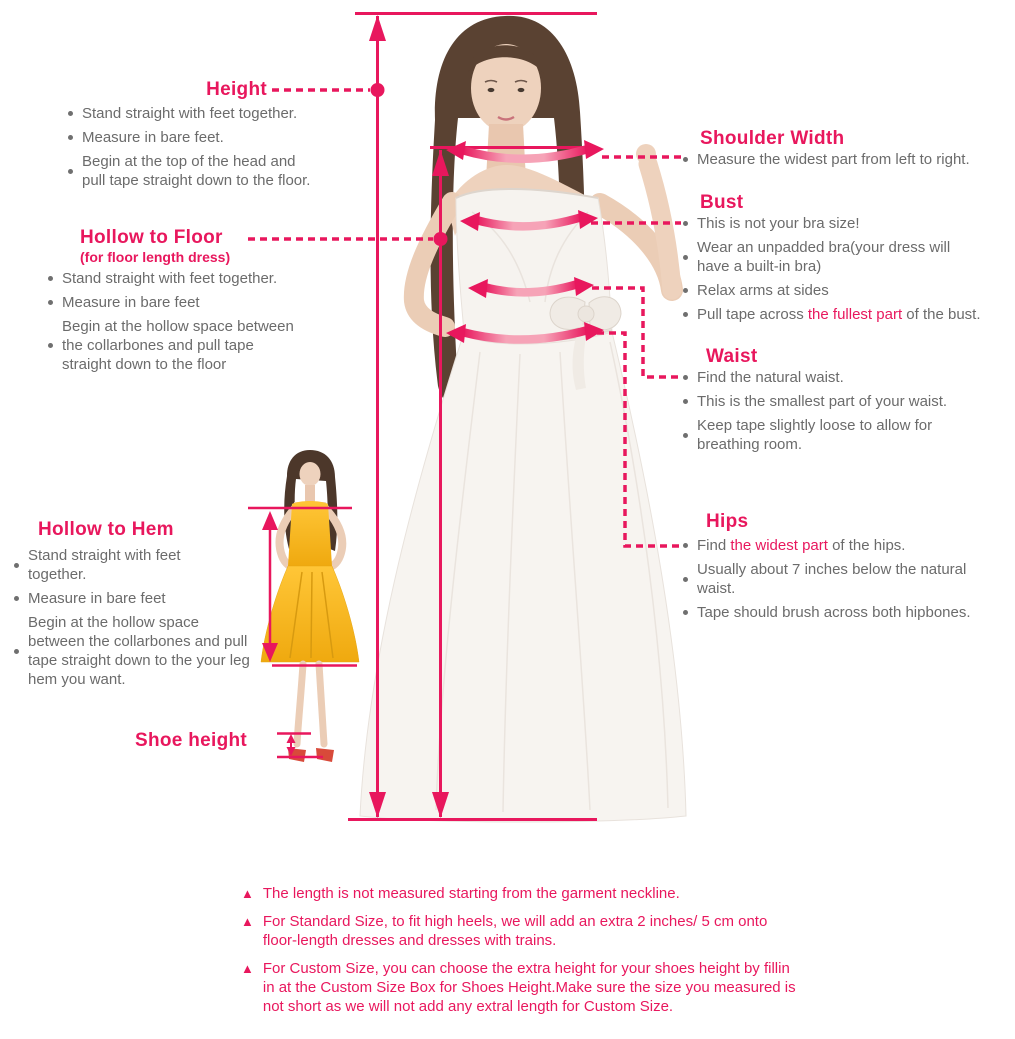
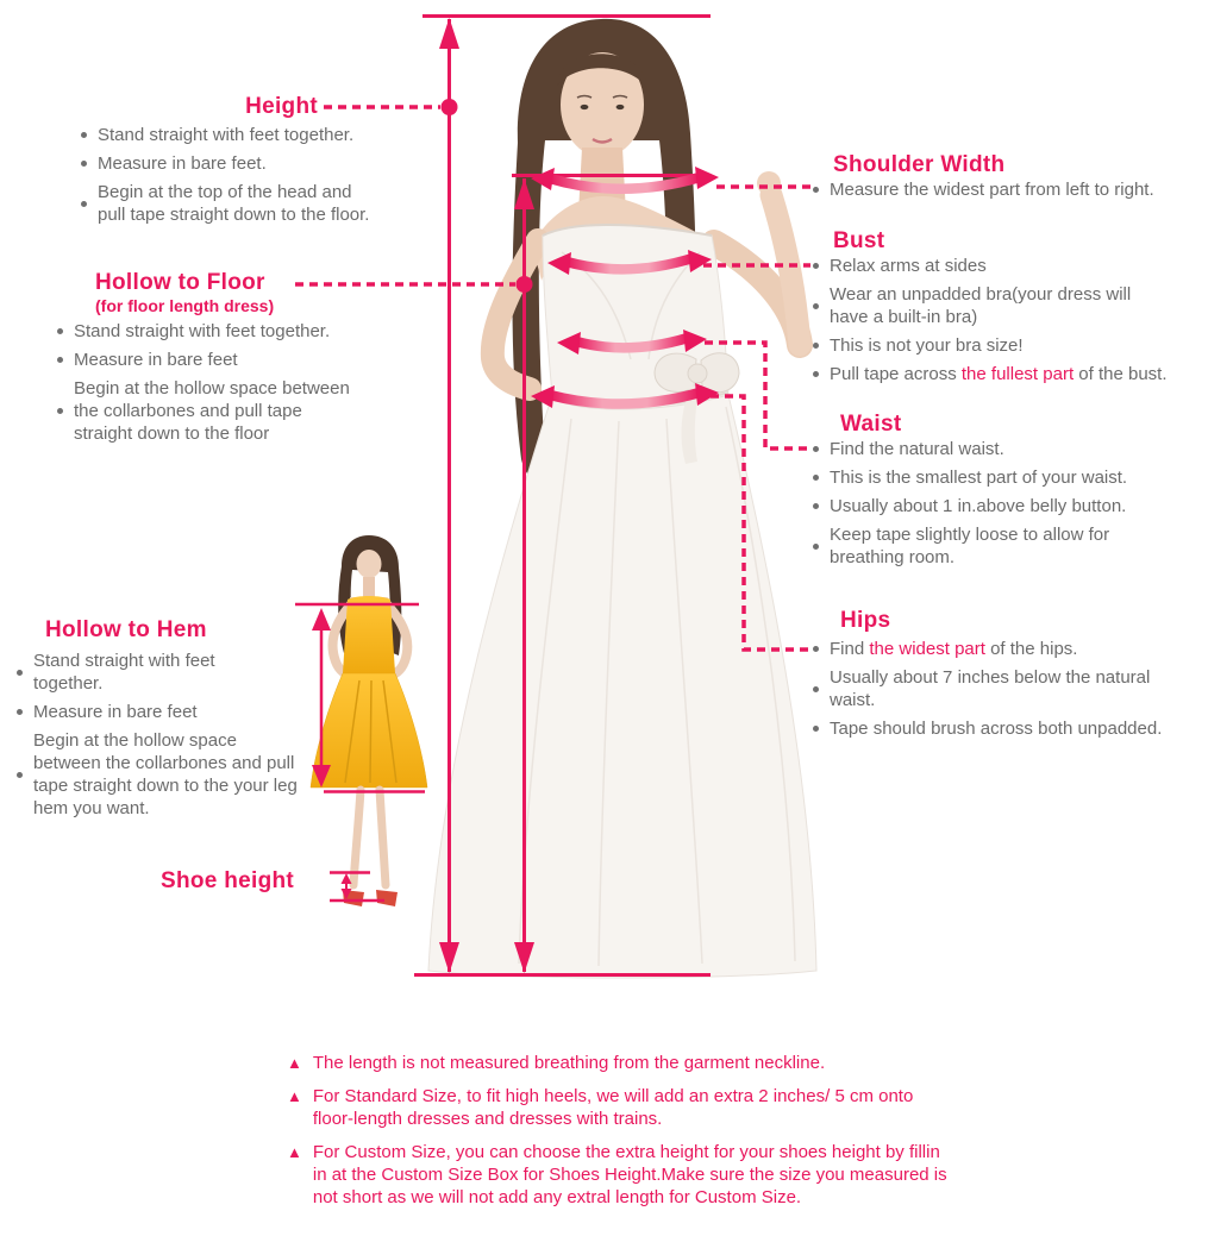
  Height
  Stand straight with feet together.
  Measure in bare feet.
  Begin at the top of the head and
  pull tape straight down to the floor.
  Hollow to Floor
  (for floor length dress)
  Stand straight with feet together.
  Measure in bare feet
  Begin at the hollow space between
  the collarbones and pull tape
  straight down to the floor
  Hollow to Hem
  Stand straight with feet
  together.
  Measure in bare feet
  Begin at the hollow space
  between the collarbones and pull
  tape straight down to the your leg
  hem you want.
  Shoe height
  Shoulder Width
  Measure the widest part from left to right.
  Bust
- This is not your bra size!
+ Relax arms at sides
  Wear an unpadded bra(your dress will
  have a built-in bra)
- Relax arms at sides
+ This is not your bra size!
  Pull tape across the fullest part of the bust.
  Waist
  Find the natural waist.
  This is the smallest part of your waist.
+ Usually about 1 in.above belly button.
  Keep tape slightly loose to allow for
  breathing room.
  Hips
  Find the widest part of the hips.
  Usually about 7 inches below the natural
  waist.
- Tape should brush across both hipbones.
+ Tape should brush across both unpadded.
  ▲
- The length is not measured starting from the garment neckline.
+ The length is not measured breathing from the garment neckline.
  ▲
  For Standard Size, to fit high heels, we will add an extra 2 inches/ 5 cm onto
  floor-length dresses and dresses with trains.
  ▲
  For Custom Size, you can choose the extra height for your shoes height by fillin
  in at the Custom Size Box for Shoes Height.Make sure the size you measured is
  not short as we will not add any extral length for Custom Size.
